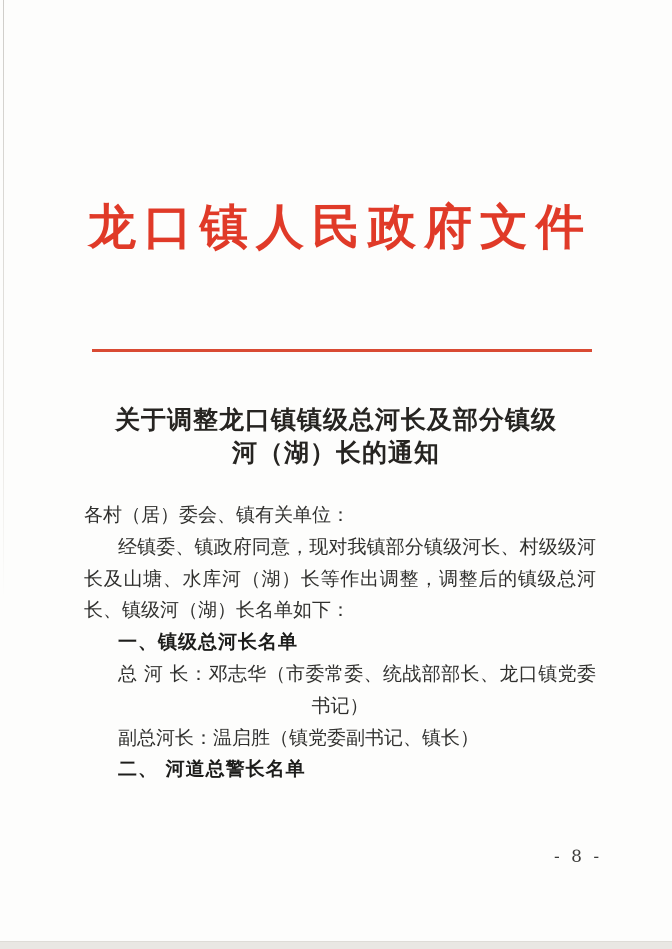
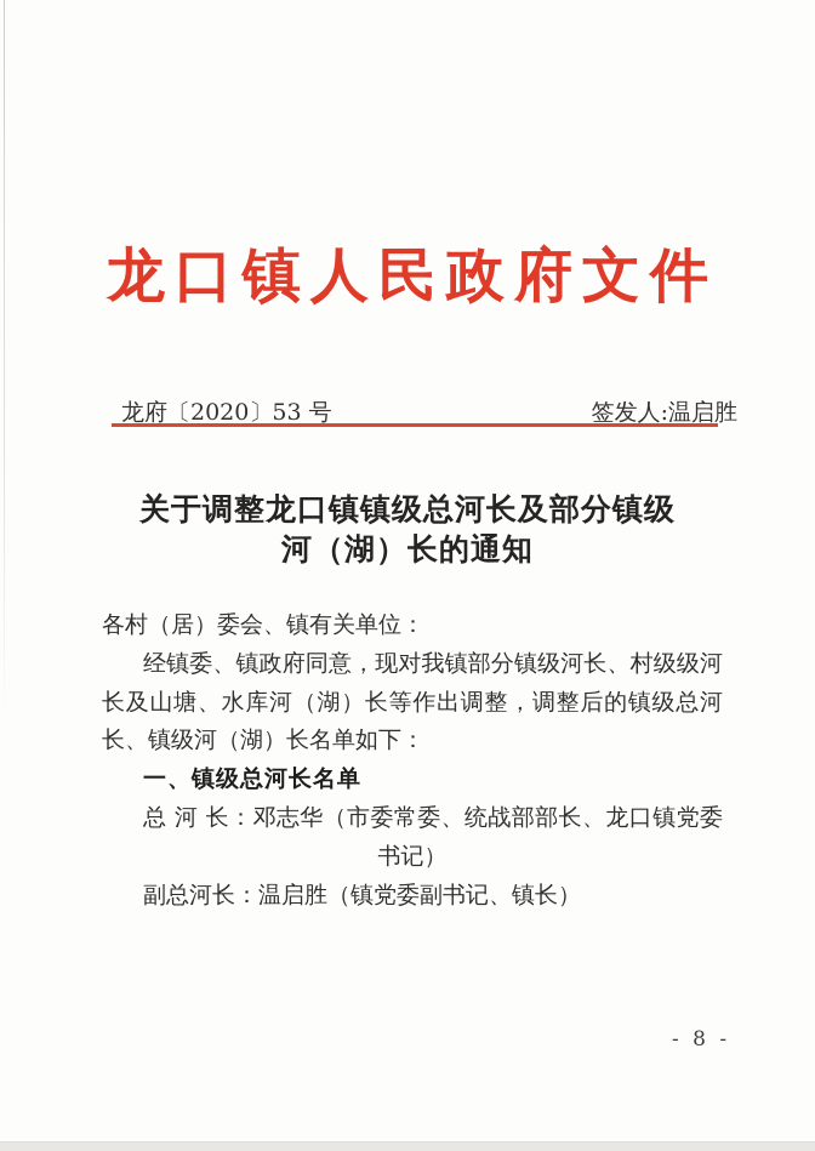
  龙口镇人民政府文件
+ 龙府〔2020〕53 号
+ 签发人:温启胜
  关于调整龙口镇镇级总河长及部分镇级
  河（湖）长的通知
  各村（居）委会、镇有关单位：
  经镇委、镇政府同意，现对我镇部分镇级河长、村级级河
  长及山塘、水库河（湖）长等作出调整，调整后的镇级总河
  长、镇级河（湖）长名单如下：
  一、镇级总河长名单
  总 河 长：邓志华（市委常委、统战部部长、龙口镇党委
  书记）
  副总河长：温启胜（镇党委副书记、镇长）
- 二、 河道总警长名单
  - 8 -
